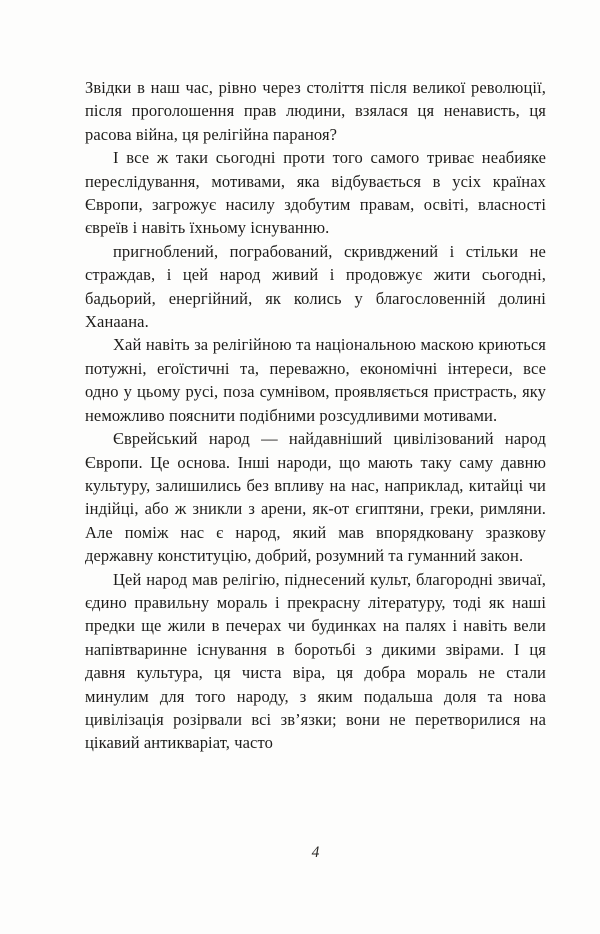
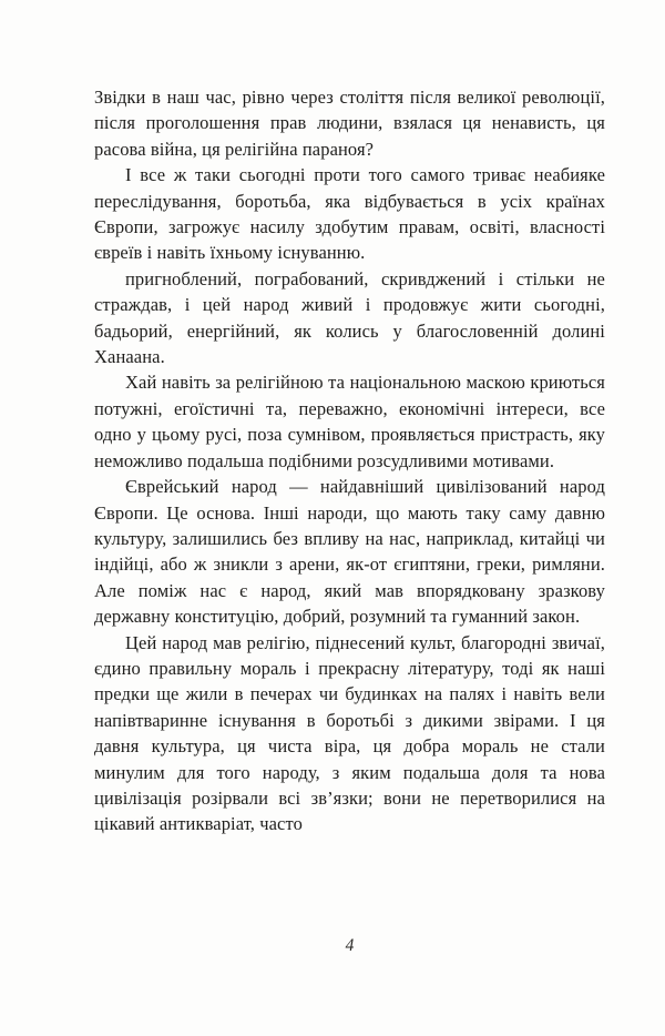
  Звідки в наш час, рівно через століття після великої революції, після проголошення прав людини, взялася ця ненависть, ця расова війна, ця релігійна параноя?
- І все ж таки сьогодні проти того самого триває неабияке переслідування, мотивами, яка відбувається в усіх країнах Європи, загрожує насилу здобутим правам, освіті, власності євреїв і навіть їхньому існуванню.
+ І все ж таки сьогодні проти того самого триває неабияке переслідування, боротьба, яка відбувається в усіх країнах Європи, загрожує насилу здобутим правам, освіті, власності євреїв і навіть їхньому існуванню.
  пригноблений, пограбований, скривджений і стільки не страждав, і цей народ живий і продовжує жити сьогодні, бадьорий, енергійний, як колись у благословенній долині Ханаана.
- Хай навіть за релігійною та національною маскою криються потужні, егоїстичні та, переважно, економічні інтереси, все одно у цьому русі, поза сумнівом, проявляється пристрасть, яку неможливо пояснити подібними розсудливими мотивами.
+ Хай навіть за релігійною та національною маскою криються потужні, егоїстичні та, переважно, економічні інтереси, все одно у цьому русі, поза сумнівом, проявляється пристрасть, яку неможливо подальша подібними розсудливими мотивами.
  Єврейський народ — найдавніший цивілізований народ Європи. Це основа. Інші народи, що мають таку саму давню культуру, залишились без впливу на нас, наприклад, китайці чи індійці, або ж зникли з арени, як-от єгиптяни, греки, римляни. Але поміж нас є народ, який мав впорядковану зразкову державну конституцію, добрий, розумний та гуманний закон.
  Цей народ мав релігію, піднесений культ, благородні звичаї, єдино правильну мораль і прекрасну літературу, тоді як наші предки ще жили в печерах чи будинках на палях і навіть вели напівтваринне існування в боротьбі з дикими звірами. І ця давня культура, ця чиста віра, ця добра мораль не стали минулим для того народу, з яким подальша доля та нова цивілізація розірвали всі зв’язки; вони не перетворилися на цікавий антикваріат, часто
  4
